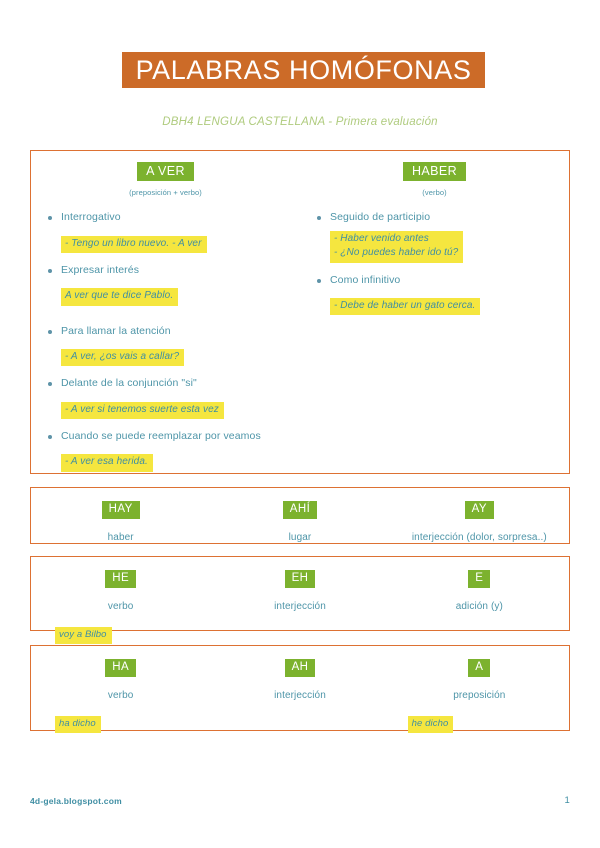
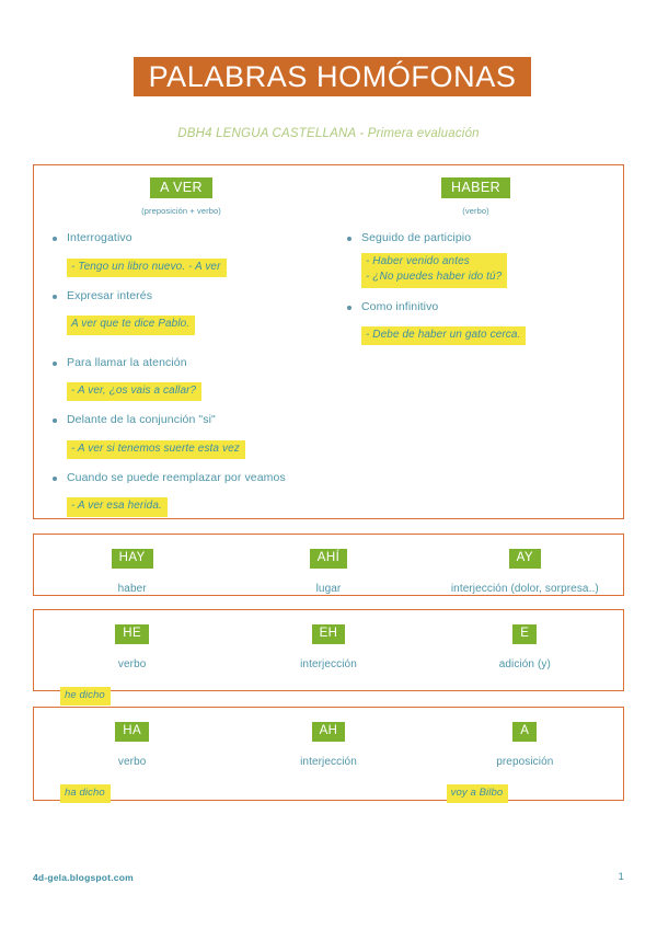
  PALABRAS HOMÓFONAS
  DBH4 LENGUA CASTELLANA - Primera evaluación
  A VER
  (preposición + verbo)
  Interrogativo
  - Tengo un libro nuevo. - A ver
  Expresar interés
  A ver que te dice Pablo.
  Para llamar la atención
  - A ver, ¿os vais a callar?
  Delante de la conjunción "si"
  - A ver si tenemos suerte esta vez
  Cuando se puede reemplazar por veamos
  - A ver esa herida.
  HABER
  (verbo)
  Seguido de participio
  - Haber venido antes
  - ¿No puedes haber ido tú?
  Como infinitivo
  - Debe de haber un gato cerca.
  HAY
  haber
  AHÍ
  lugar
  AY
  interjección (dolor, sorpresa..)
  HE
  verbo
- voy a Bilbo
+ he dicho
  EH
  interjección
  E
  adición (y)
  HA
  verbo
  ha dicho
  AH
  interjección
  A
  preposición
- he dicho
+ voy a Bilbo
  4d-gela.blogspot.com
  1
